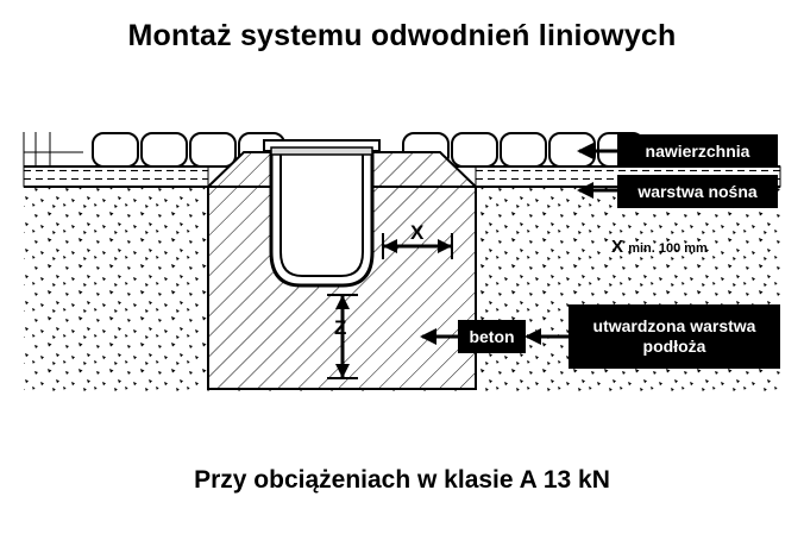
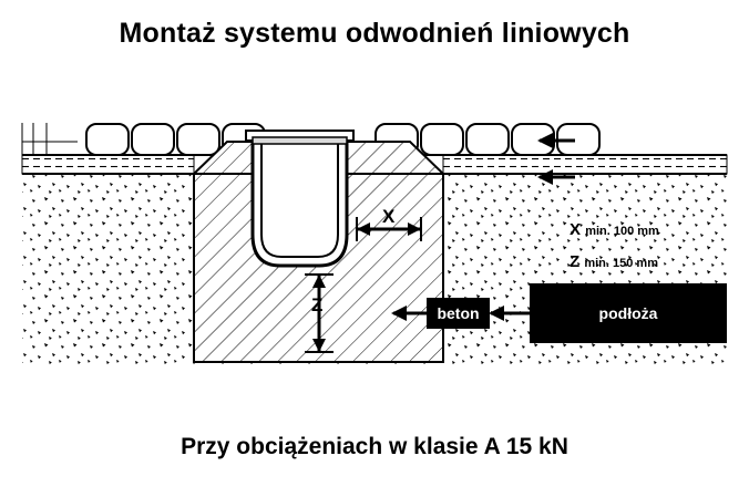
  Montaż systemu odwodnień liniowych
  X
  Z
- nawierzchnia
- warstwa nośna
  beton
- utwardzona warstwa
  podłoża
  X min. 100 mm
+ Z min. 150 mm
- Przy obciążeniach w klasie A 13 kN
+ Przy obciążeniach w klasie A 15 kN
